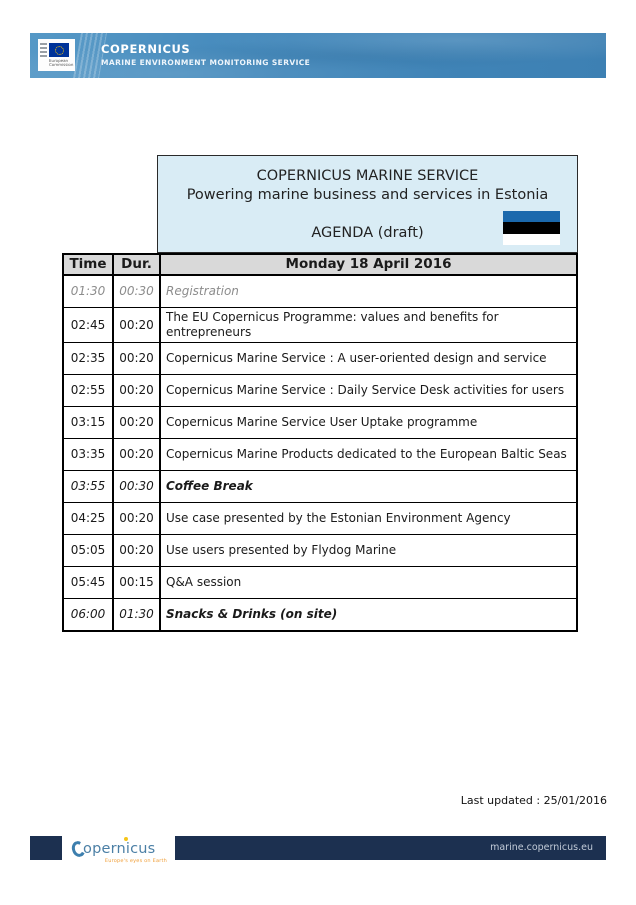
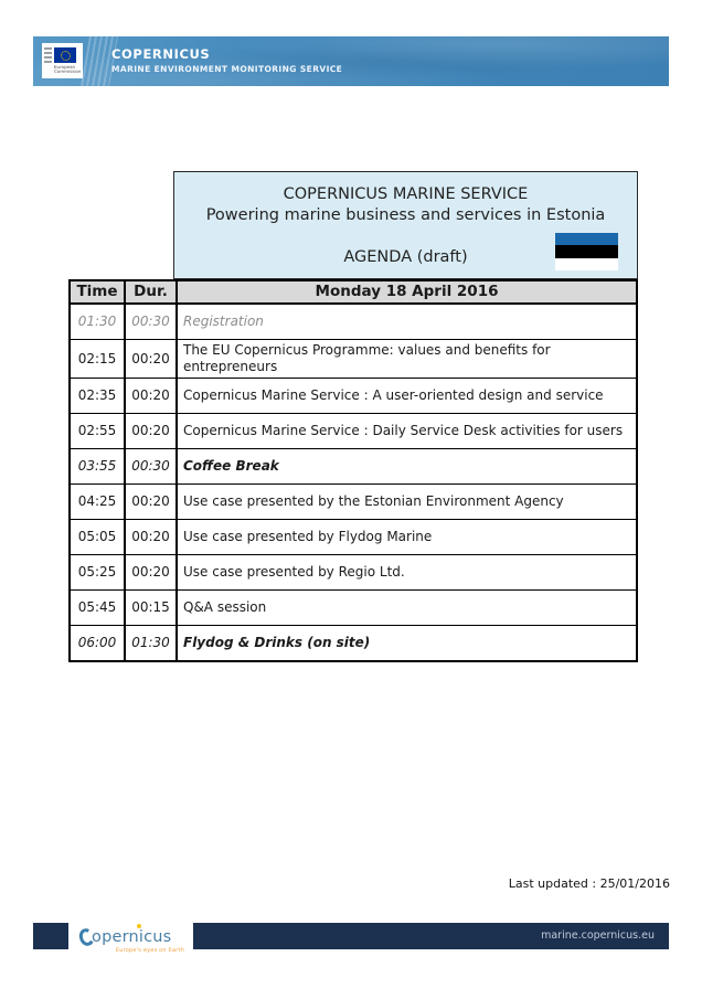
  COPERNICUS
  MARINE ENVIRONMENT MONITORING SERVICE
  COPERNICUS MARINE SERVICE
  Powering marine business and services in Estonia
  AGENDA (draft)
  Time	Dur.	Monday 18 April 2016
  01:30	00:30	Registration
- 02:45	00:20	The EU Copernicus Programme: values and benefits for entrepreneurs
+ 02:15	00:20	The EU Copernicus Programme: values and benefits for entrepreneurs
  02:35	00:20	Copernicus Marine Service : A user-oriented design and service
  02:55	00:20	Copernicus Marine Service : Daily Service Desk activities for users
- 03:15	00:20	Copernicus Marine Service User Uptake programme
- 03:35	00:20	Copernicus Marine Products dedicated to the European Baltic Seas
  03:55	00:30	Coffee Break
  04:25	00:20	Use case presented by the Estonian Environment Agency
- 05:05	00:20	Use users presented by Flydog Marine
+ 05:05	00:20	Use case presented by Flydog Marine
+ 05:25	00:20	Use case presented by Regio Ltd.
  05:45	00:15	Q&A session
- 06:00	01:30	Snacks & Drinks (on site)
+ 06:00	01:30	Flydog & Drinks (on site)
  Last updated : 25/01/2016
  marine.copernicus.eu
  opernicus
